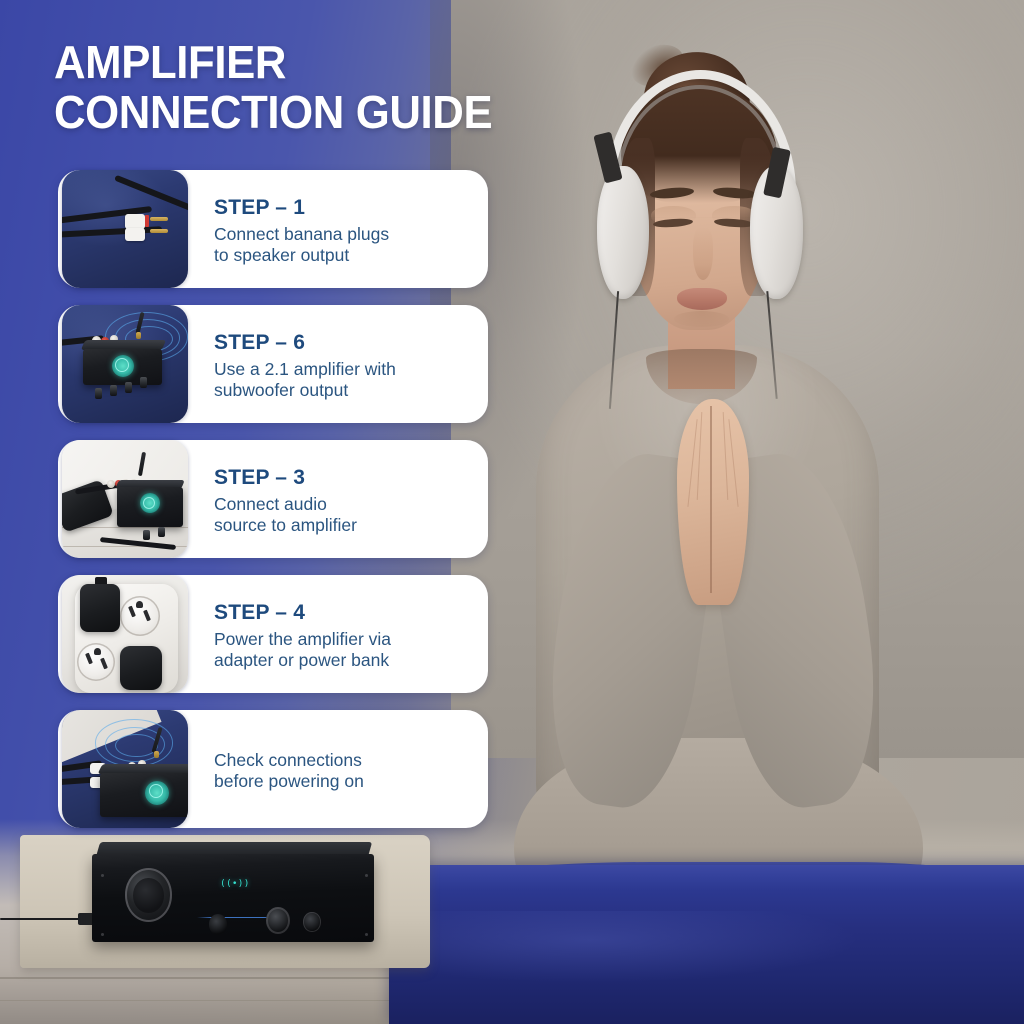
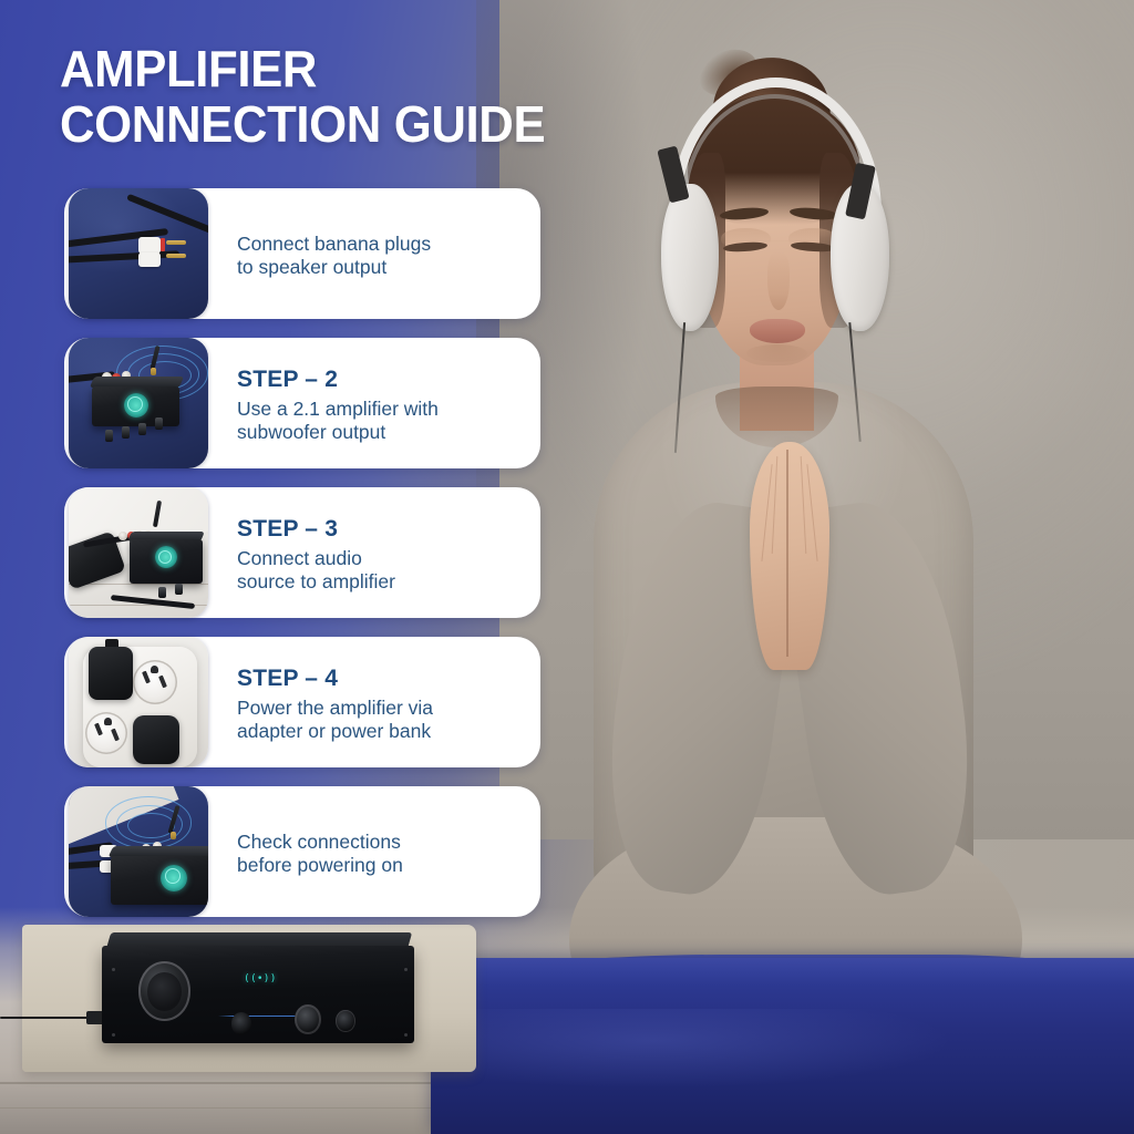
  ((•))
  AMPLIFIER
  CONNECTION GUIDE
- STEP – 1
  Connect banana plugs
  to speaker output
- STEP – 6
+ STEP – 2
  Use a 2.1 amplifier with
  subwoofer output
  STEP – 3
  Connect audio
  source to amplifier
  STEP – 4
  Power the amplifier via
  adapter or power bank
  Check connections
  before powering on
